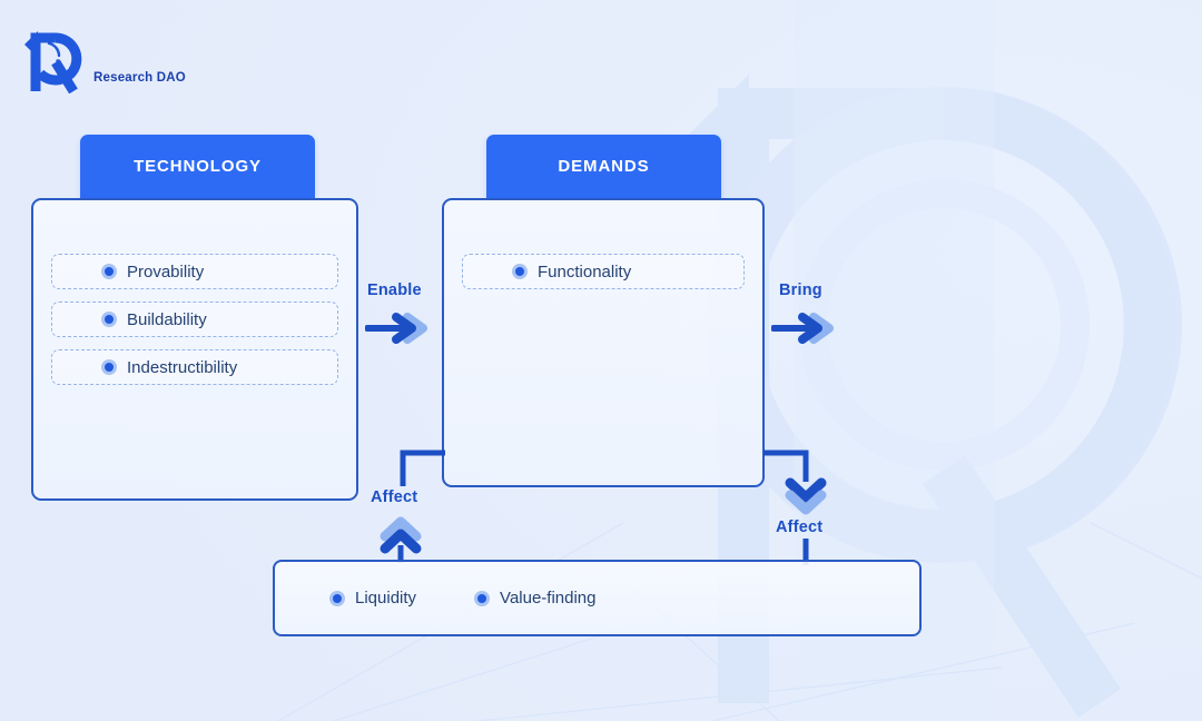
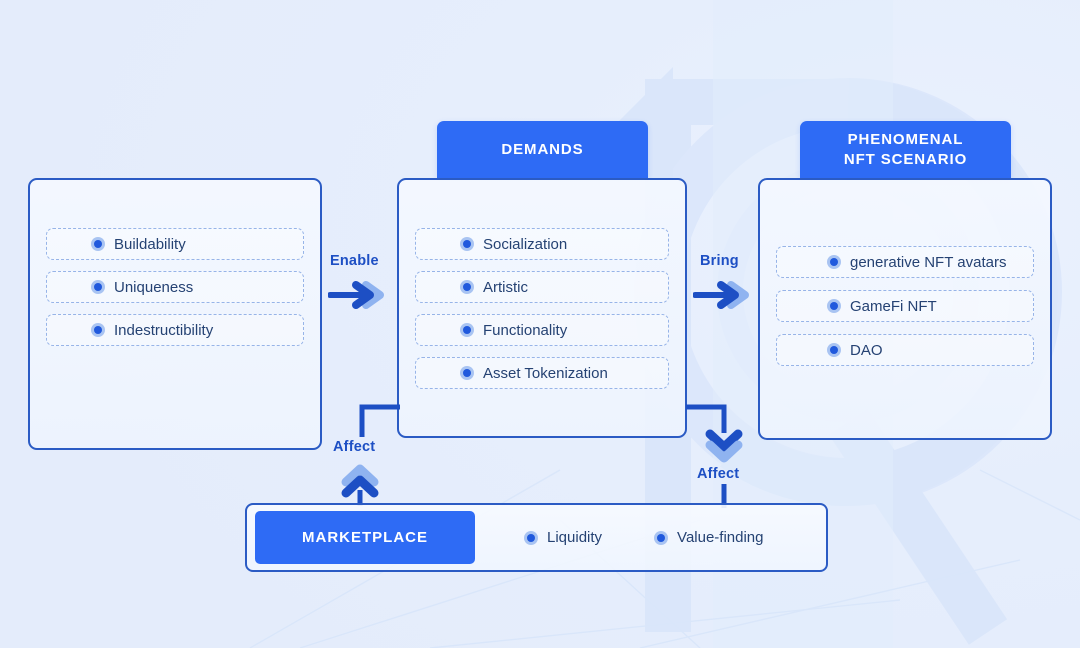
- Research DAO
- TECHNOLOGY
- Provability
  Buildability
+ Uniqueness
  Indestructibility
  DEMANDS
+ Socialization
+ Artistic
  Functionality
+ Asset Tokenization
+ PHENOMENAL
+ NFT SCENARIO
+ generative NFT avatars
+ GameFi NFT
+ DAO
  Enable
  Bring
  Affect
  Affect
+ MARKETPLACE
  Liquidity
  Value-finding
